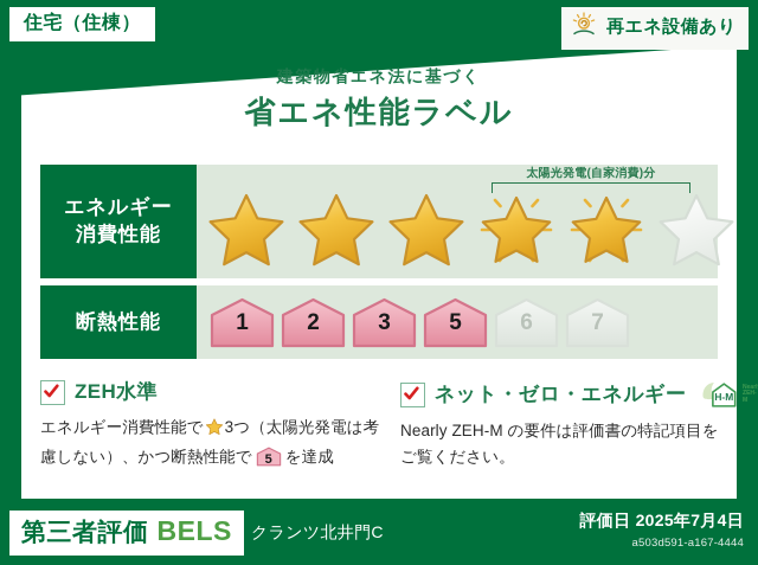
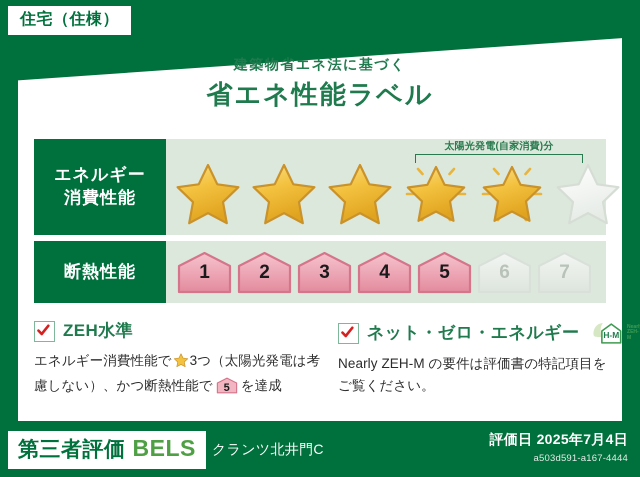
  住宅（住棟）
- 再エネ設備あり
  建築物省エネ法に基づく
  省エネ性能ラベル
  エネルギー
  消費性能
  太陽光発電(自家消費)分
  断熱性能
  1
  2
  3
+ 4
  5
  6
  7
  ZEH水準
  エネルギー消費性能で 3つ（太陽光発電は考慮しない）、かつ断熱性能で
  5
  を達成
  ネット・ゼロ・エネルギー
  H-M
  Nearly ZEH-M の要件は評価書の特記項目をご覧ください。
  第三者評価
  BELS
  クランツ北井門C
  評価日 2025年7月4日
  a503d591-a167-4444
